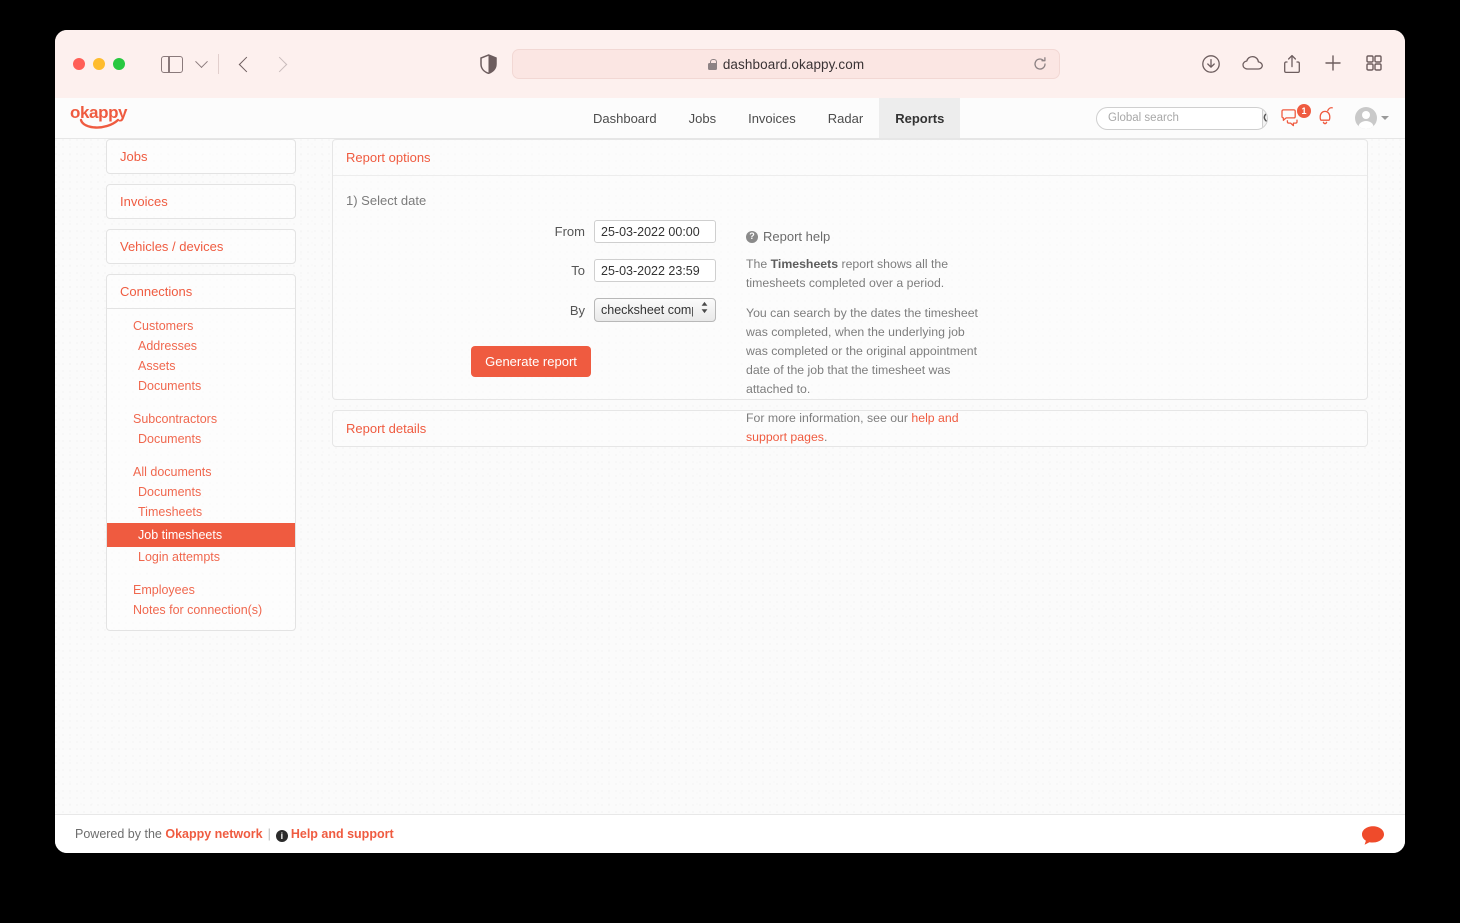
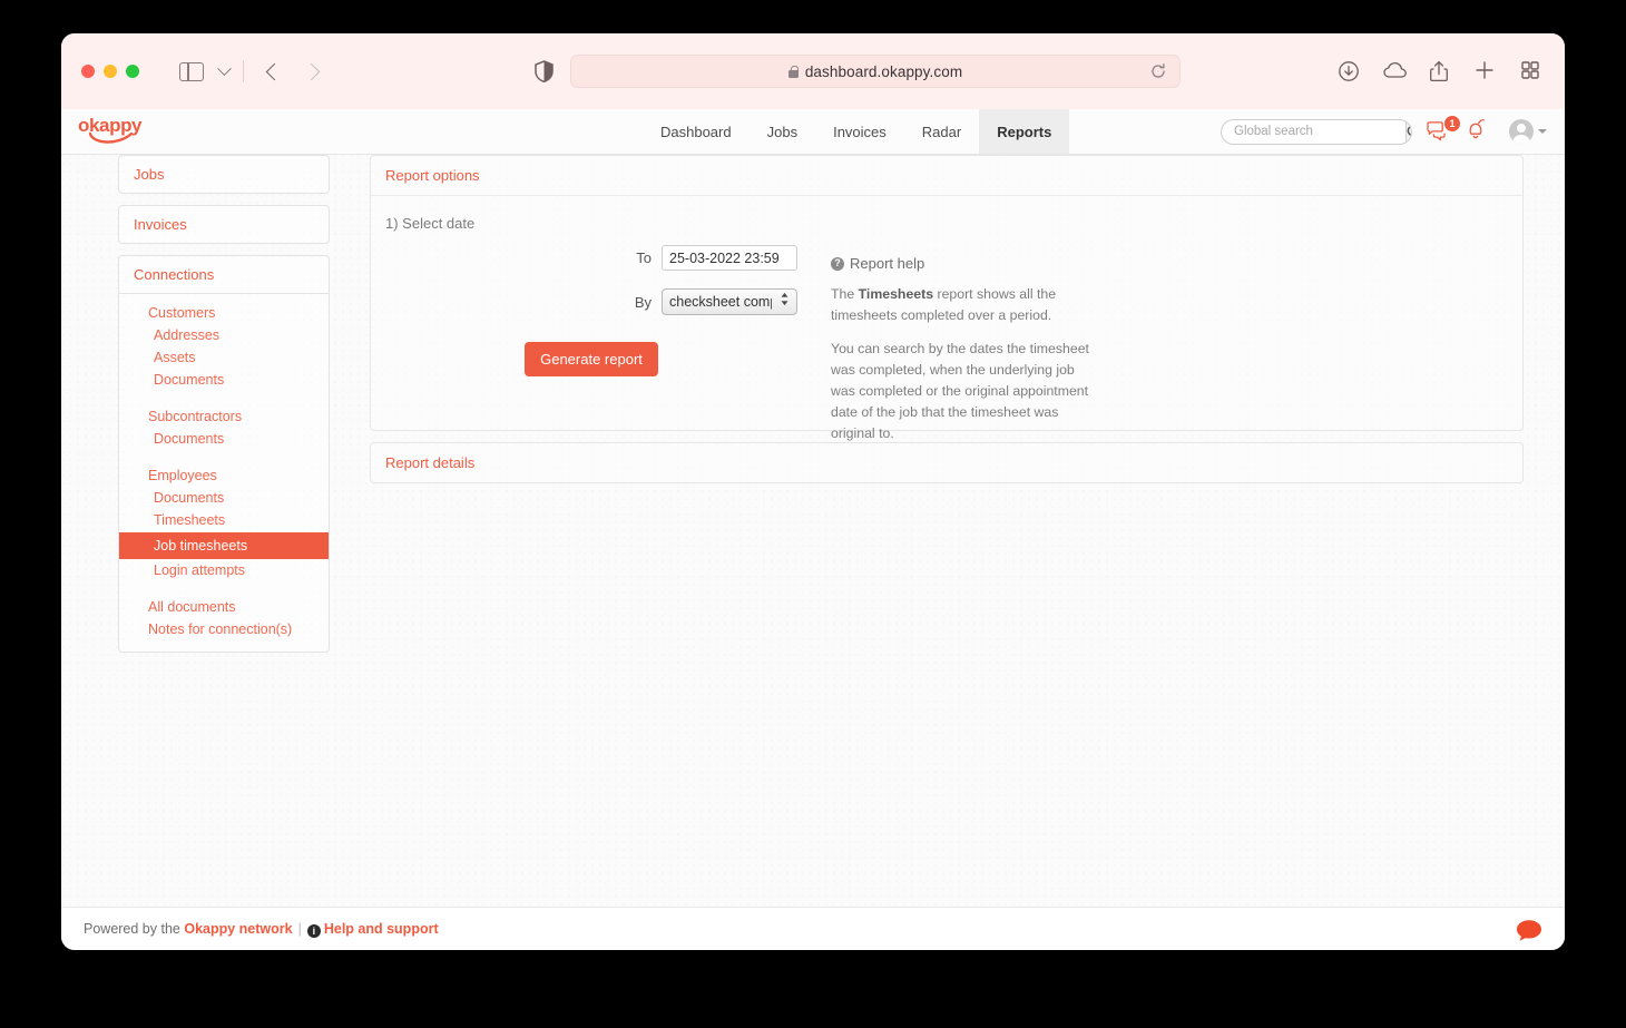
  dashboard.okappy.com
  okappy
  Dashboard
  Jobs
  Invoices
  Radar
  Reports
  Global search
  1
  Jobs
  Invoices
- Vehicles / devices
  Connections
  Customers
  Addresses
  Assets
  Documents
  Subcontractors
  Documents
- All documents
+ Employees
  Documents
  Timesheets
  Job timesheets
  Login attempts
- Employees
+ All documents
  Notes for connection(s)
  Report options
  1) Select date
- From
- 25-03-2022 00:00
  To
  25-03-2022 23:59
  By
  Generate report
  ?
  Report help
  The Timesheets report shows all the timesheets completed over a period.
- You can search by the dates the timesheet was completed, when the underlying job was completed or the original appointment date of the job that the timesheet was attached to.
+ You can search by the dates the timesheet was completed, when the underlying job was completed or the original appointment date of the job that the timesheet was original to.
- For more information, see our help and support pages.
  Report details
  Powered by the Okappy network | i Help and support
